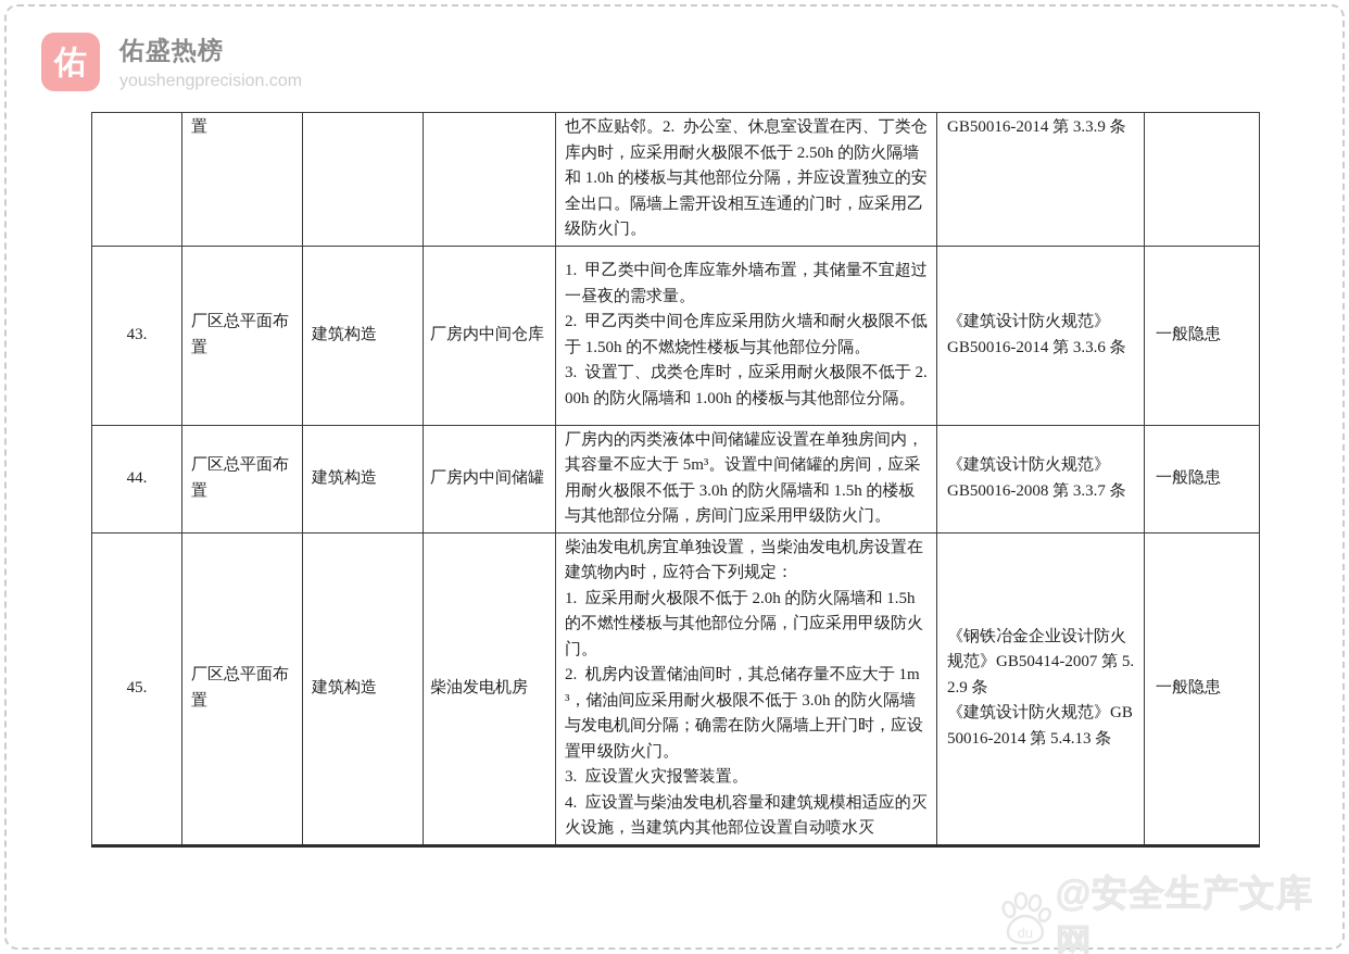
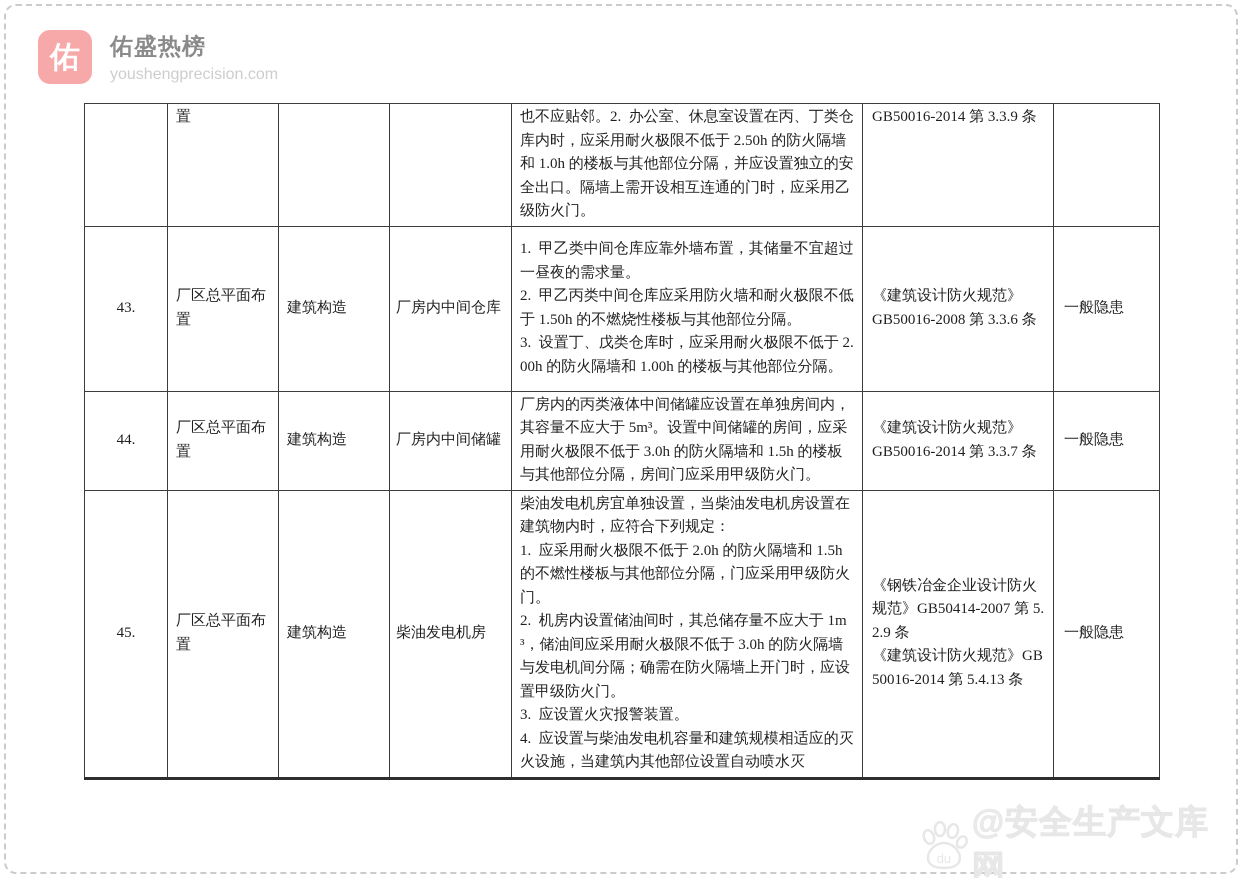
  佑
  佑盛热榜
  youshengprecision.com
  	置			也不应贴邻。2. 办公室、休息室设置在丙、丁类仓库内时，应采用耐火极限不低于 2.50h 的防火隔墙和 1.0h 的楼板与其他部位分隔，并应设置独立的安全出口。隔墙上需开设相互连通的门时，应采用乙级防火门。	GB50016-2014 第 3.3.9 条
- 43.	厂区总平面布置	建筑构造	厂房内中间仓库	1. 甲乙类中间仓库应靠外墙布置，其储量不宜超过一昼夜的需求量。 2. 甲乙丙类中间仓库应采用防火墙和耐火极限不低于 1.50h 的不燃烧性楼板与其他部位分隔。 3. 设置丁、戊类仓库时，应采用耐火极限不低于 2.00h 的防火隔墙和 1.00h 的楼板与其他部位分隔。	《建筑设计防火规范》 GB50016-2014 第 3.3.6 条	一般隐患
+ 43.	厂区总平面布置	建筑构造	厂房内中间仓库	1. 甲乙类中间仓库应靠外墙布置，其储量不宜超过一昼夜的需求量。 2. 甲乙丙类中间仓库应采用防火墙和耐火极限不低于 1.50h 的不燃烧性楼板与其他部位分隔。 3. 设置丁、戊类仓库时，应采用耐火极限不低于 2.00h 的防火隔墙和 1.00h 的楼板与其他部位分隔。	《建筑设计防火规范》 GB50016-2008 第 3.3.6 条	一般隐患
- 44.	厂区总平面布置	建筑构造	厂房内中间储罐	厂房内的丙类液体中间储罐应设置在单独房间内，其容量不应大于 5m³。设置中间储罐的房间，应采用耐火极限不低于 3.0h 的防火隔墙和 1.5h 的楼板与其他部位分隔，房间门应采用甲级防火门。	《建筑设计防火规范》 GB50016-2008 第 3.3.7 条	一般隐患
+ 44.	厂区总平面布置	建筑构造	厂房内中间储罐	厂房内的丙类液体中间储罐应设置在单独房间内，其容量不应大于 5m³。设置中间储罐的房间，应采用耐火极限不低于 3.0h 的防火隔墙和 1.5h 的楼板与其他部位分隔，房间门应采用甲级防火门。	《建筑设计防火规范》 GB50016-2014 第 3.3.7 条	一般隐患
  45.	厂区总平面布置	建筑构造	柴油发电机房	柴油发电机房宜单独设置，当柴油发电机房设置在建筑物内时，应符合下列规定： 1. 应采用耐火极限不低于 2.0h 的防火隔墙和 1.5h 的不燃性楼板与其他部位分隔，门应采用甲级防火门。 2. 机房内设置储油间时，其总储存量不应大于 1m³，储油间应采用耐火极限不低于 3.0h 的防火隔墙与发电机间分隔；确需在防火隔墙上开门时，应设置甲级防火门。 3. 应设置火灾报警装置。 4. 应设置与柴油发电机容量和建筑规模相适应的灭火设施，当建筑内其他部位设置自动喷水灭	《钢铁冶金企业设计防火规范》GB50414-2007 第 5.2.9 条 《建筑设计防火规范》GB50016-2014 第 5.4.13 条	一般隐患
  du
  @安全生产文库网
